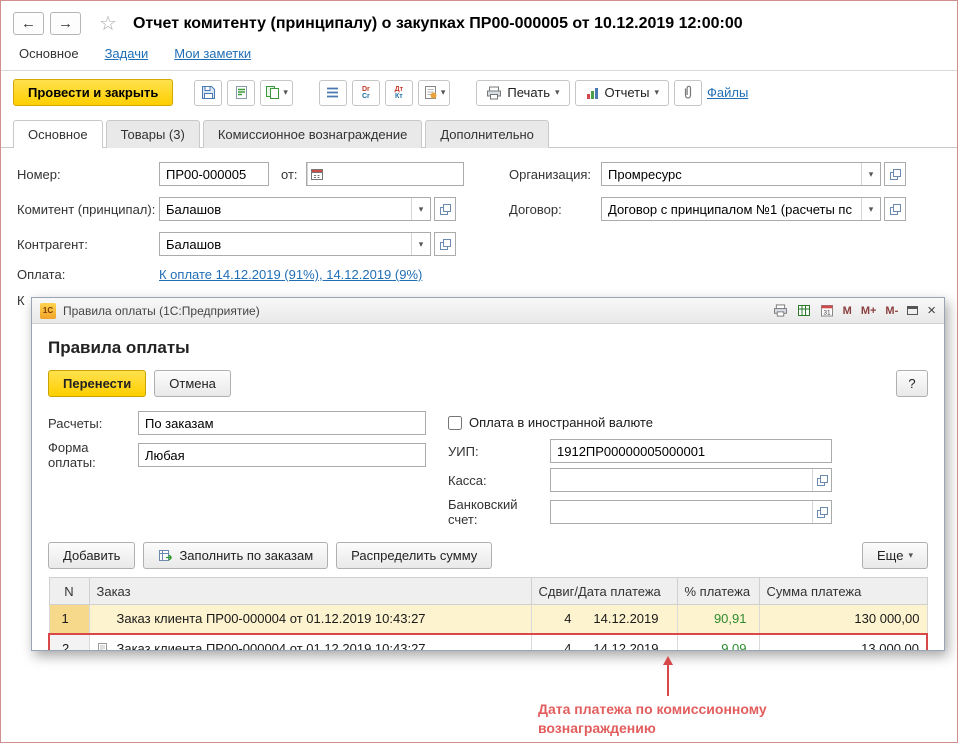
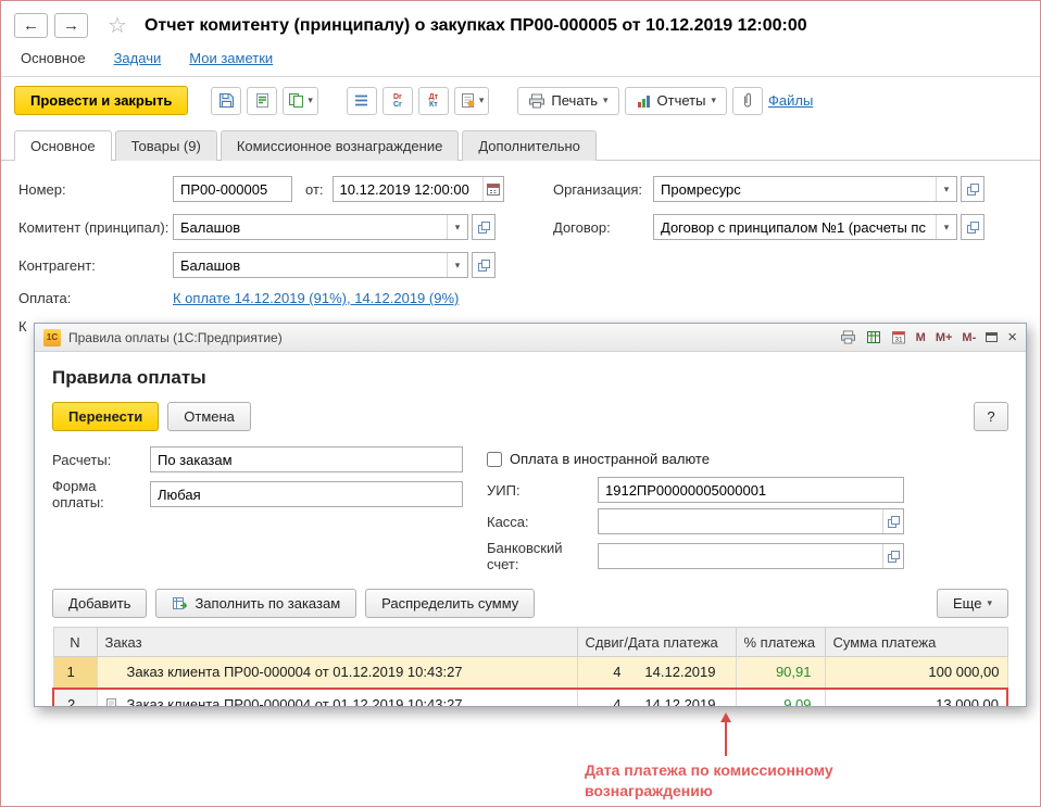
  ←
  →
  ☆
  Отчет комитенту (принципалу) о закупках ПР00-000005 от 10.12.2019 12:00:00
  Основное
  Задачи
  Мои заметки
  Провести и закрыть
  ▾
  ▾
  Печать
  ▾
  Отчеты
  ▾
  Файлы
  Основное
- Товары (3)
+ Товары (9)
  Комиссионное вознаграждение
  Дополнительно
  Номер:
  ПР00-000005
  от:
+ 10.12.2019 12:00:00
  Организация:
  Промресурс
  ▾
  Комитент (принципал):
  Балашов
  ▾
  Договор:
  Договор с принципалом №1 (расчеты пс
  ▾
  Контрагент:
  Балашов
  ▾
  Оплата:
  К оплате 14.12.2019 (91%), 14.12.2019 (9%)
  К
  1С
  Правила оплаты (1С:Предприятие)
  М
  М+
  М-
  ×
  Правила оплаты
  Перенести
  Отмена
  ?
  Расчеты:
  По заказам
  Форма оплаты:
  Любая
  Оплата в иностранной валюте
  УИП:
  1912ПР00000005000001
  Касса:
  Банковский счет:
  Добавить
  Заполнить по заказам
  Распределить сумму
  Еще
  ▾
  N	Заказ	Сдвиг/Дата платежа	% платежа	Сумма платежа
- 1	Заказ клиента ПР00-000004 от 01.12.2019 10:43:27	4 14.12.2019	90,91	130 000,00
+ 1	Заказ клиента ПР00-000004 от 01.12.2019 10:43:27	4 14.12.2019	90,91	100 000,00
  2	Заказ клиента ПР00-000004 от 01.12.2019 10:43:27	4 14.12.2019	9,09	13 000,00
  Дата платежа по комиссионному вознаграждению
